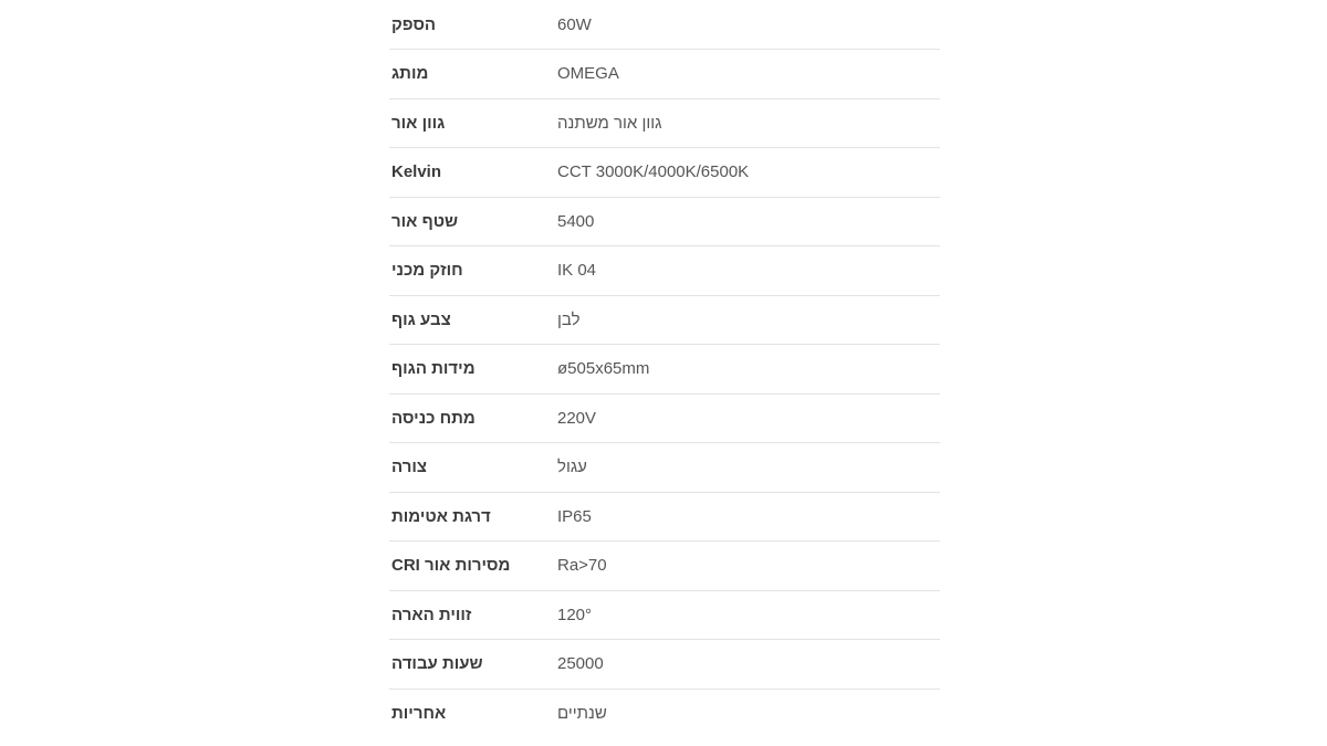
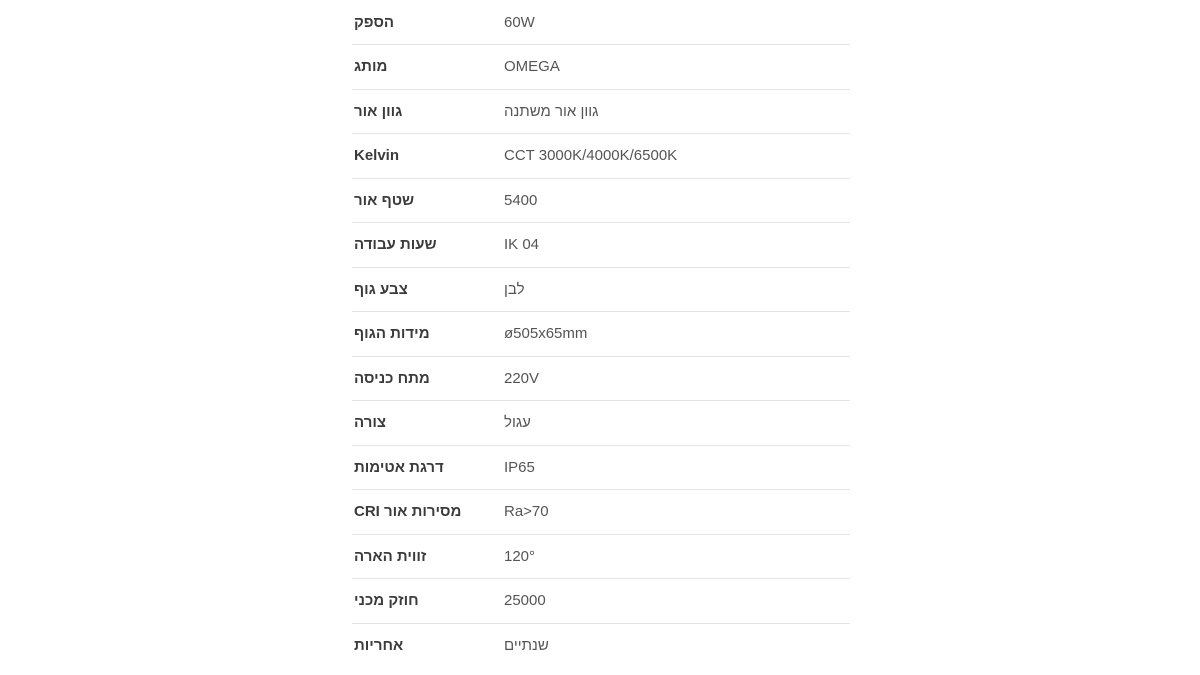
  60W	הספק
  OMEGA	מותג
  גוון אור משתנה	גוון אור
  CCT 3000K/4000K/6500K	Kelvin
  5400	שטף אור
- IK 04	חוזק מכני
+ IK 04	שעות עבודה
  לבן	צבע גוף
  ø505x65mm	מידות הגוף
  220V	מתח כניסה
  עגול	צורה
  IP65	דרגת אטימות
  Ra>70	מסירות אור CRI
  120°	זווית הארה
- 25000	שעות עבודה
+ 25000	חוזק מכני
  שנתיים	אחריות
